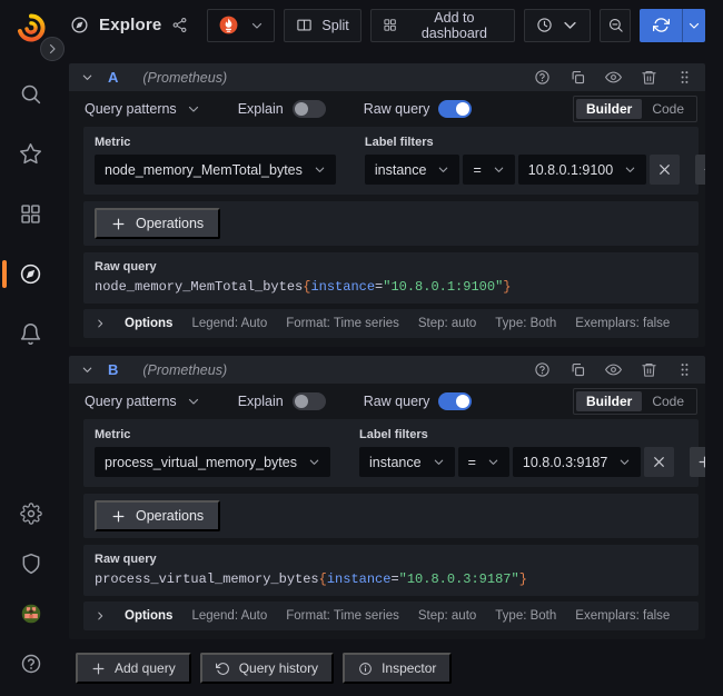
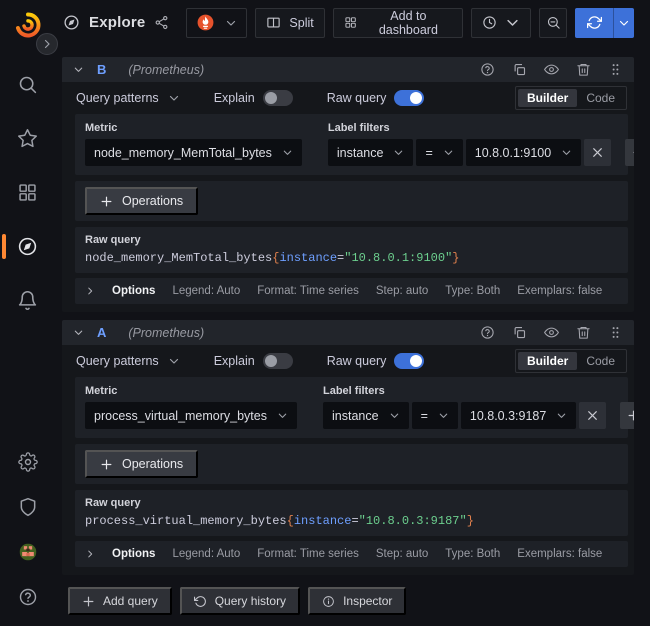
  Explore
  Split
  Add to dashboard
- A
+ B
  (Prometheus)
  Query patterns
  Explain
  Raw query
  Builder
  Code
  Metric
  node_memory_MemTotal_bytes
  Label filters
  instance
  =
  10.8.0.1:9100
  Operations
  Raw query
  node_memory_MemTotal_bytes{instance="10.8.0.1:9100"}
  Options
  Legend: Auto
  Format: Time series
  Step: auto
  Type: Both
  Exemplars: false
- B
+ A
  (Prometheus)
  Query patterns
  Explain
  Raw query
  Builder
  Code
  Metric
  process_virtual_memory_bytes
  Label filters
  instance
  =
  10.8.0.3:9187
  Operations
  Raw query
  process_virtual_memory_bytes{instance="10.8.0.3:9187"}
  Options
  Legend: Auto
  Format: Time series
  Step: auto
  Type: Both
  Exemplars: false
  Add query
  Query history
  Inspector
